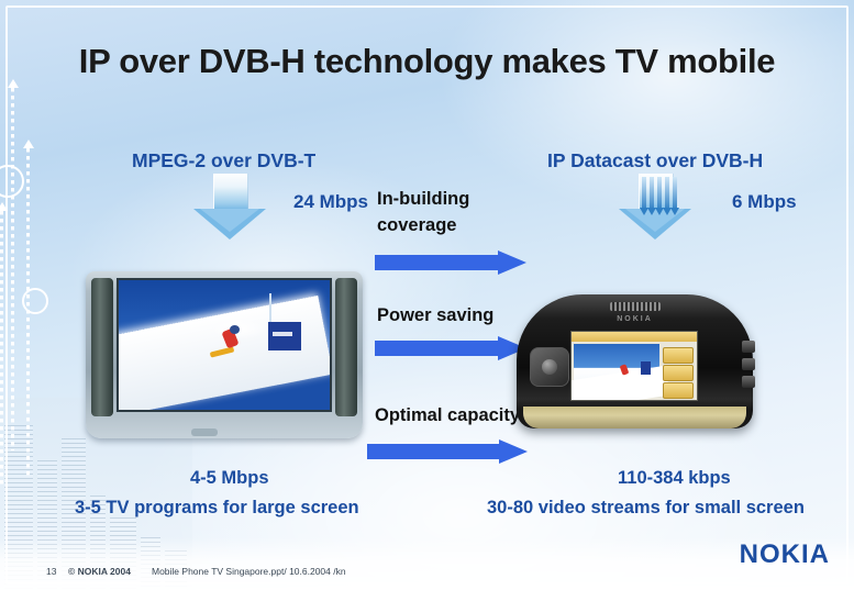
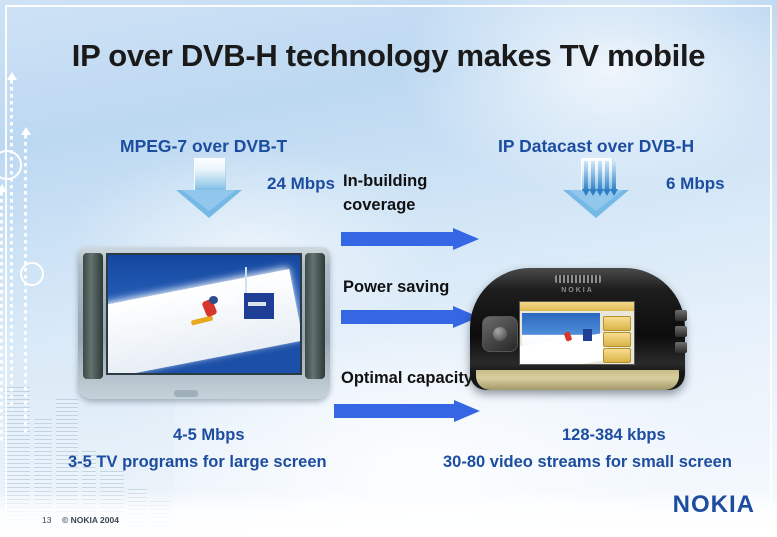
  IP over DVB-H technology makes TV mobile
- MPEG-2 over DVB-T
+ MPEG-7 over DVB-T
  IP Datacast over DVB-H
  24 Mbps
  6 Mbps
  In-building
  coverage
  Power saving
  Optimal capacity
  4-5 Mbps
  3-5 TV programs for large screen
- 110-384 kbps
+ 128-384 kbps
  30-80 video streams for small screen
  13
  © NOKIA 2004
- Mobile Phone TV Singapore.ppt/ 10.6.2004 /kn
  NOKIA
